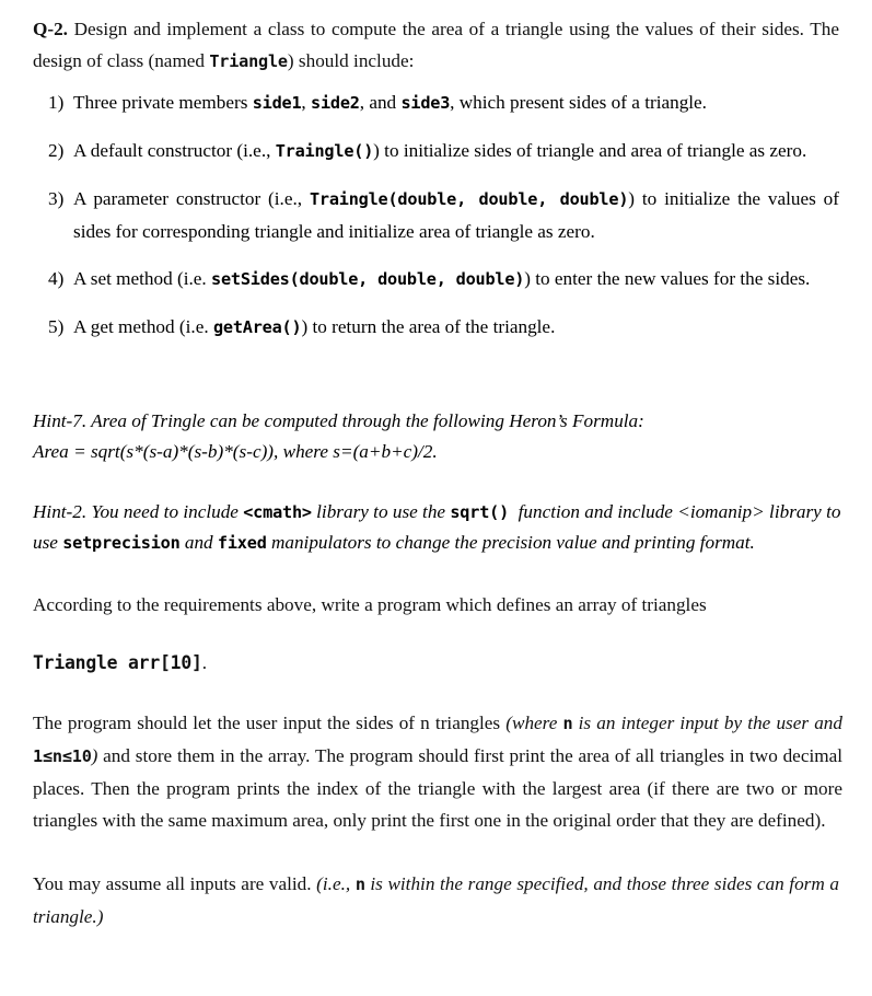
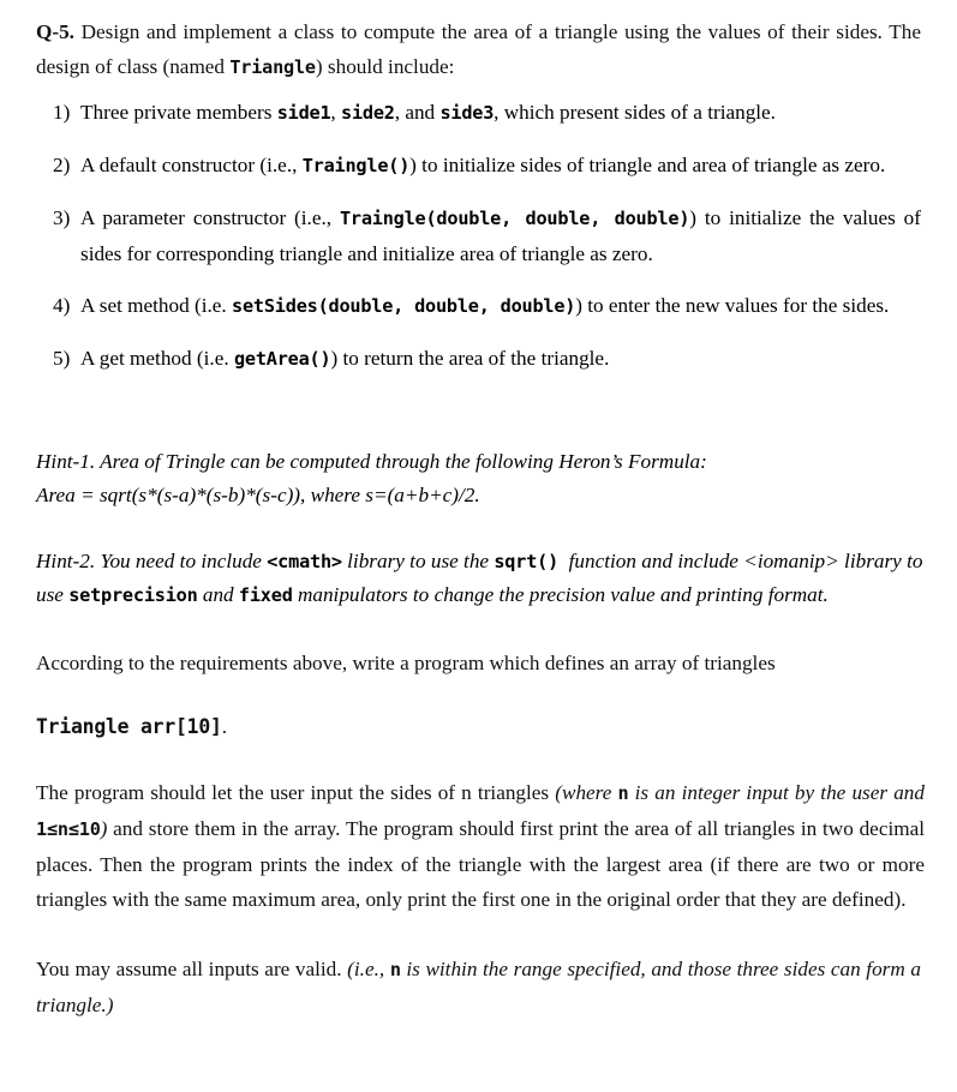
- Q-2. Design and implement a class to compute the area of a triangle using the values of their sides. The design of class (named Triangle) should include:
+ Q-5. Design and implement a class to compute the area of a triangle using the values of their sides. The design of class (named Triangle) should include:
  1)
  Three private members side1, side2, and side3, which present sides of a triangle.
  2)
  A default constructor (i.e., Traingle()) to initialize sides of triangle and area of triangle as zero.
  3)
  A parameter constructor (i.e., Traingle(double, double, double)) to initialize the values of sides for corresponding triangle and initialize area of triangle as zero.
  4)
  A set method (i.e. setSides(double, double, double)) to enter the new values for the sides.
  5)
  A get method (i.e. getArea()) to return the area of the triangle.
- Hint-7. Area of Tringle can be computed through the following Heron’s Formula:
+ Hint-1. Area of Tringle can be computed through the following Heron’s Formula:
  Area = sqrt(s*(s-a)*(s-b)*(s-c)), where s=(a+b+c)/2.
  Hint-2. You need to include <cmath> library to use the sqrt() function and include <iomanip> library to use setprecision and fixed manipulators to change the precision value and printing format.
  According to the requirements above, write a program which defines an array of triangles
  Triangle arr[10].
  The program should let the user input the sides of n triangles (where n is an integer input by the user and 1≤n≤10) and store them in the array. The program should first print the area of all triangles in two decimal places. Then the program prints the index of the triangle with the largest area (if there are two or more triangles with the same maximum area, only print the first one in the original order that they are defined).
  You may assume all inputs are valid. (i.e., n is within the range specified, and those three sides can form a triangle.)
